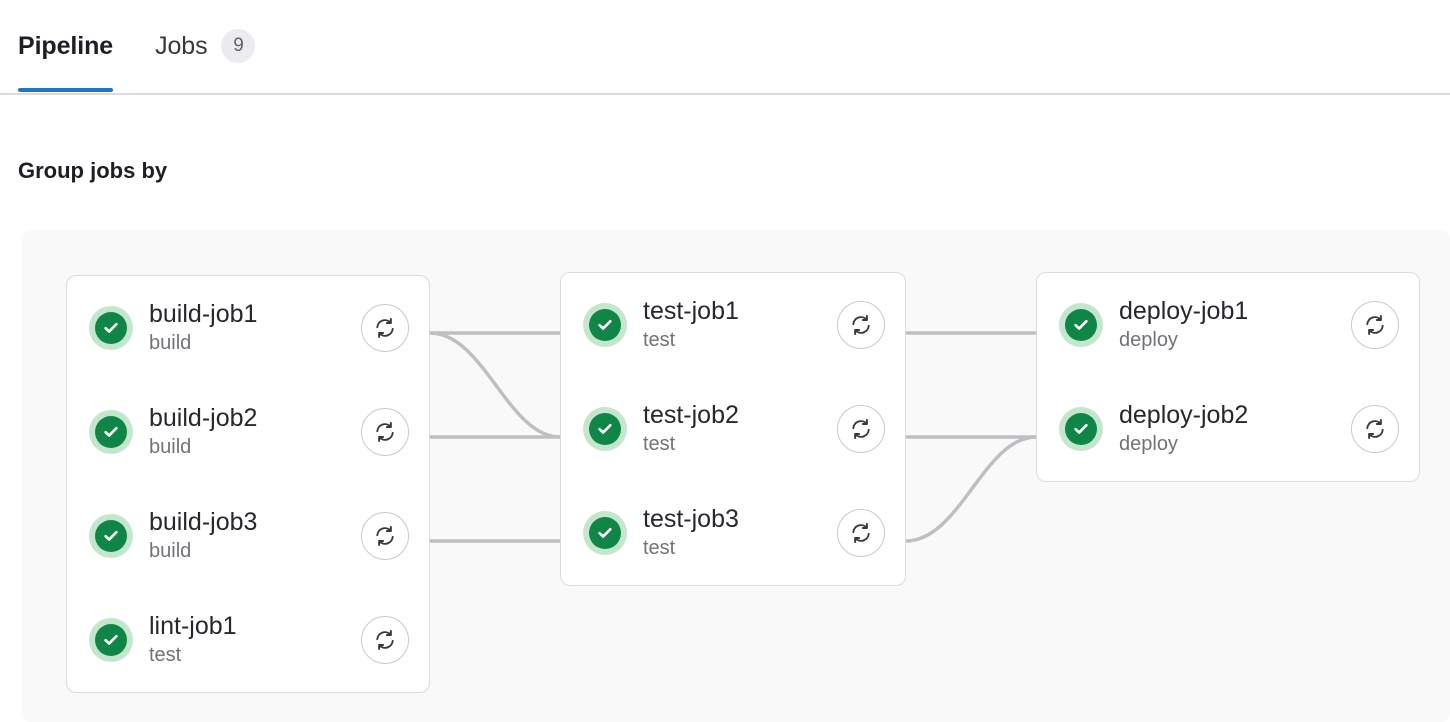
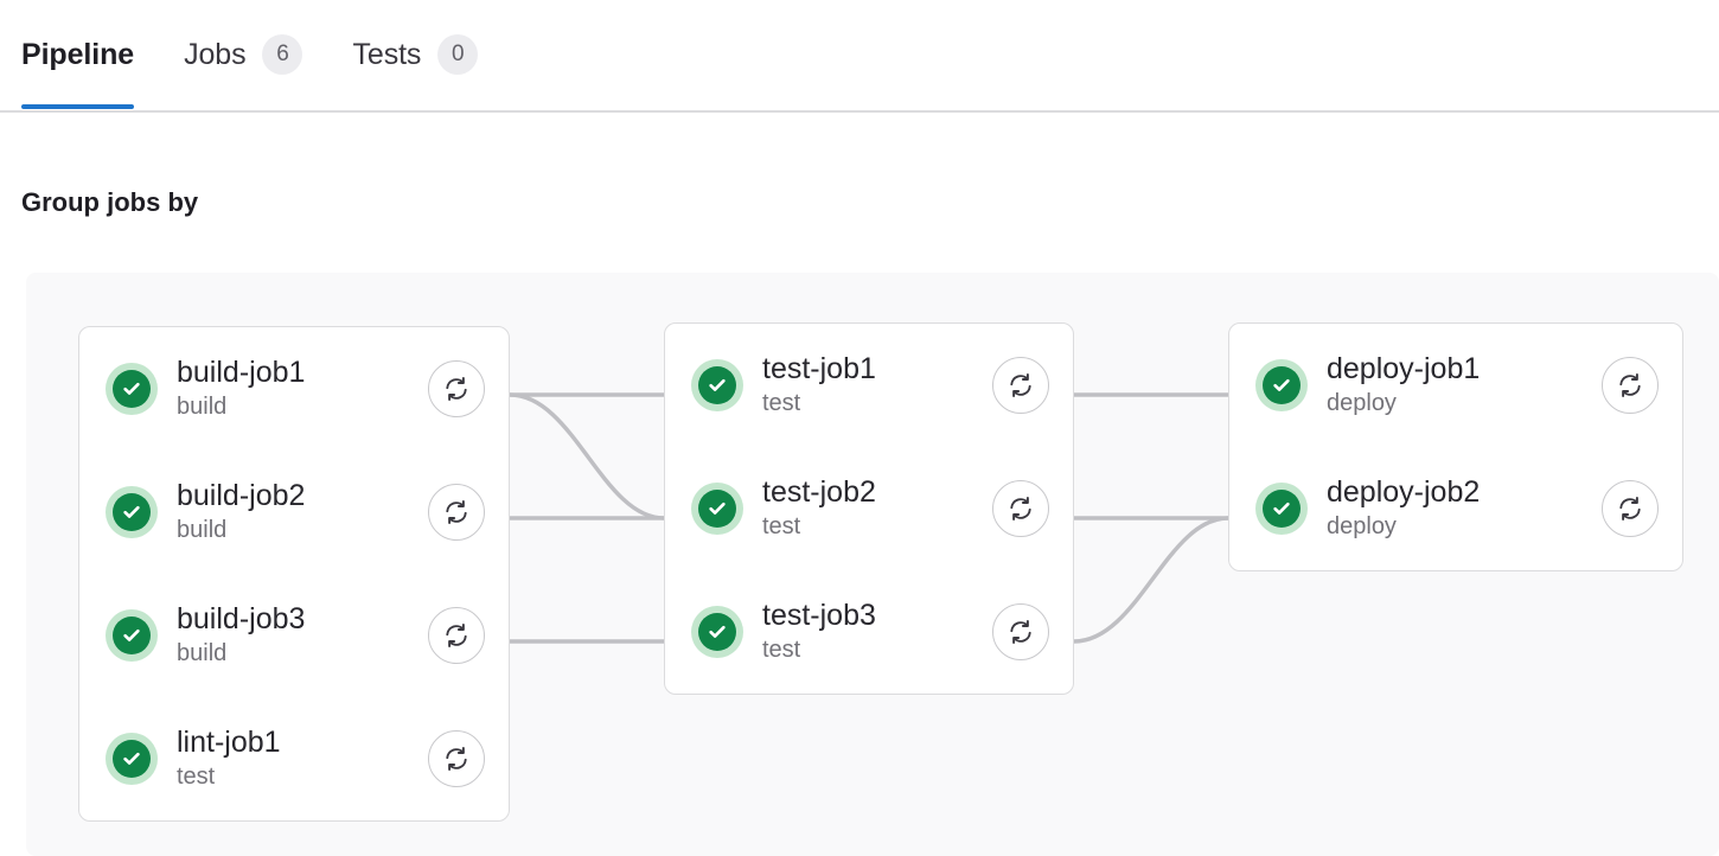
  Pipeline
  Jobs
- 9
+ 6
+ Tests
+ 0
  Group jobs by
  build-job1
  build
  build-job2
  build
  build-job3
  build
  lint-job1
  test
  test-job1
  test
  test-job2
  test
  test-job3
  test
  deploy-job1
  deploy
  deploy-job2
  deploy
